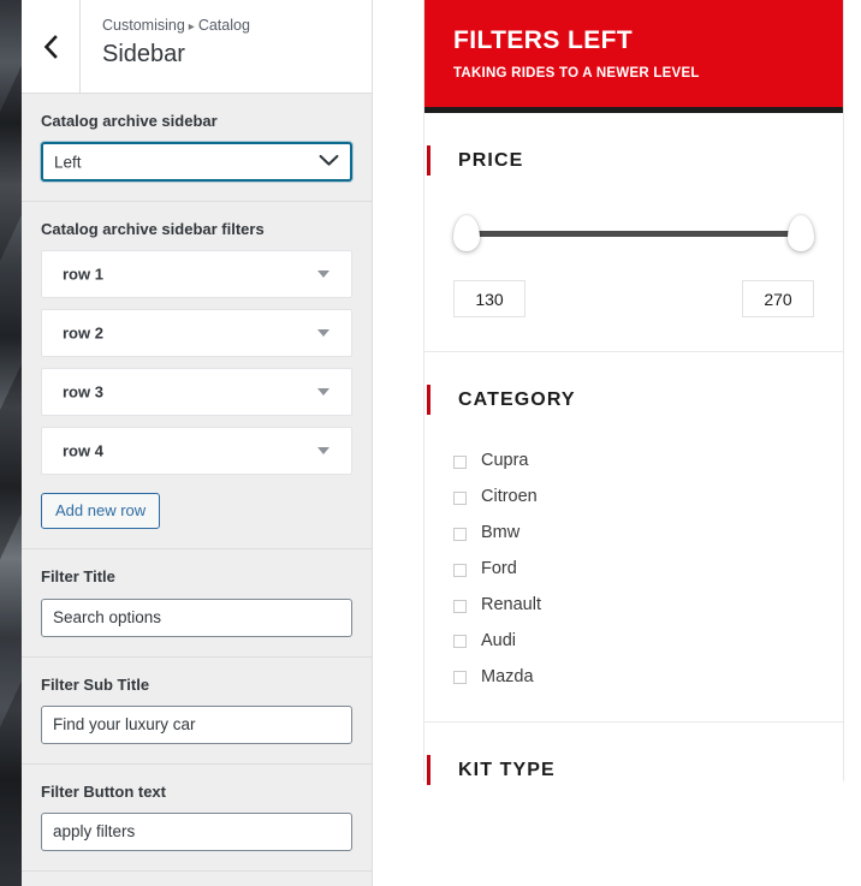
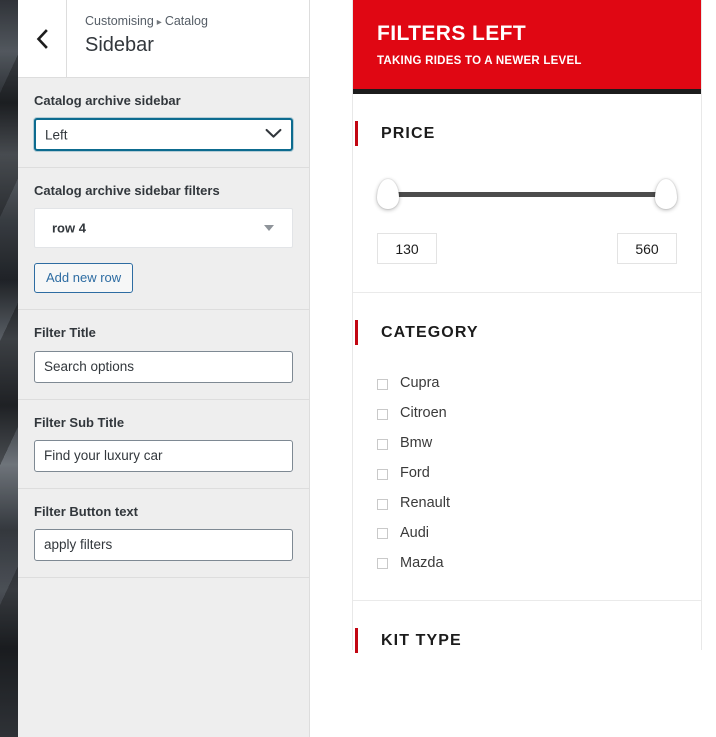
  Customising ▸ Catalog
  Sidebar
  Catalog archive sidebar
  Left
  Catalog archive sidebar filters
- row 1
- row 2
- row 3
  row 4
  Add new row
  Filter Title
  Search options
  Filter Sub Title
  Find your luxury car
  Filter Button text
  apply filters
  FILTERS LEFT
  TAKING RIDES TO A NEWER LEVEL
  PRICE
  130
- 270
+ 560
  CATEGORY
  Cupra
  Citroen
  Bmw
  Ford
  Renault
  Audi
  Mazda
  KIT TYPE
